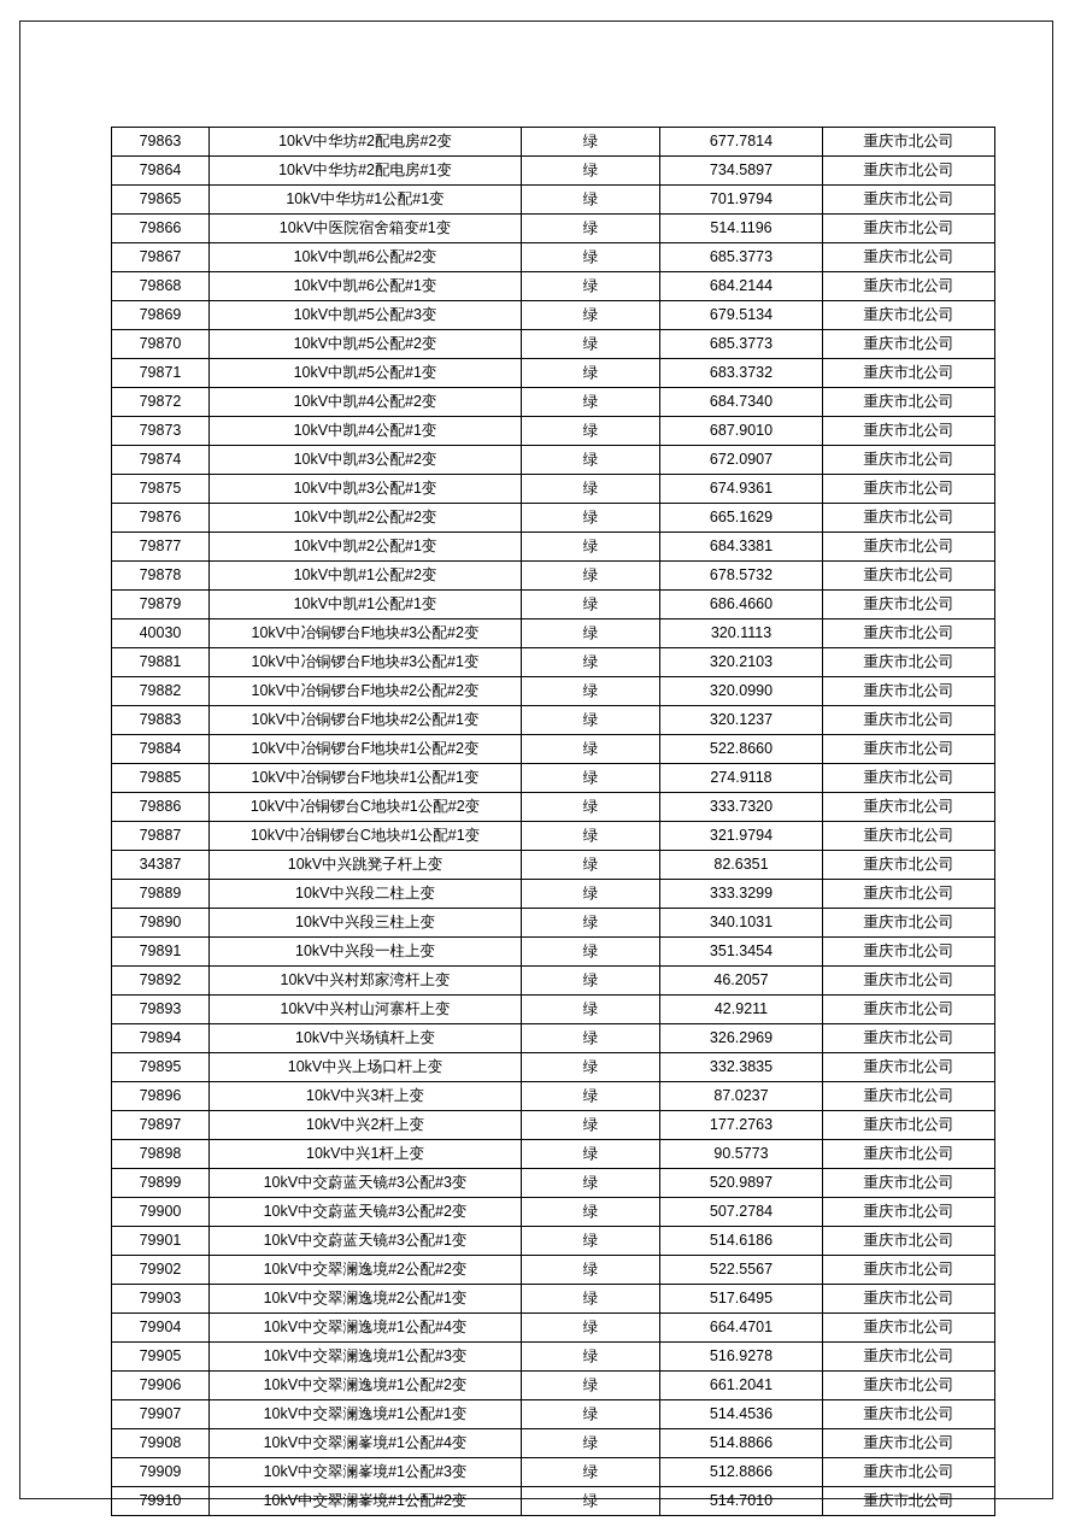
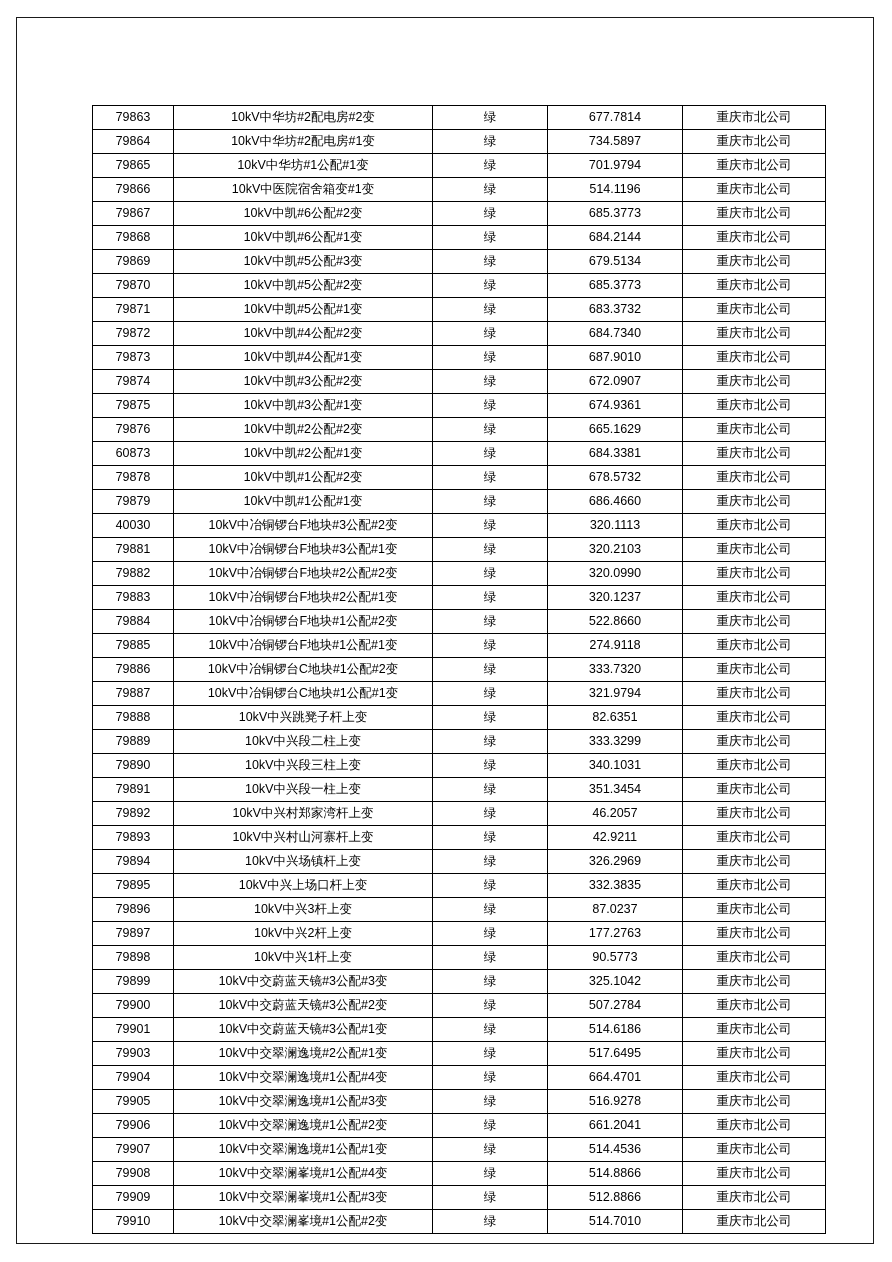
  79863	10kV中华坊#2配电房#2变	绿	677.7814	重庆市北公司
  79864	10kV中华坊#2配电房#1变	绿	734.5897	重庆市北公司
  79865	10kV中华坊#1公配#1变	绿	701.9794	重庆市北公司
  79866	10kV中医院宿舍箱变#1变	绿	514.1196	重庆市北公司
  79867	10kV中凯#6公配#2变	绿	685.3773	重庆市北公司
  79868	10kV中凯#6公配#1变	绿	684.2144	重庆市北公司
  79869	10kV中凯#5公配#3变	绿	679.5134	重庆市北公司
  79870	10kV中凯#5公配#2变	绿	685.3773	重庆市北公司
  79871	10kV中凯#5公配#1变	绿	683.3732	重庆市北公司
  79872	10kV中凯#4公配#2变	绿	684.7340	重庆市北公司
  79873	10kV中凯#4公配#1变	绿	687.9010	重庆市北公司
  79874	10kV中凯#3公配#2变	绿	672.0907	重庆市北公司
  79875	10kV中凯#3公配#1变	绿	674.9361	重庆市北公司
  79876	10kV中凯#2公配#2变	绿	665.1629	重庆市北公司
- 79877	10kV中凯#2公配#1变	绿	684.3381	重庆市北公司
+ 60873	10kV中凯#2公配#1变	绿	684.3381	重庆市北公司
  79878	10kV中凯#1公配#2变	绿	678.5732	重庆市北公司
  79879	10kV中凯#1公配#1变	绿	686.4660	重庆市北公司
  40030	10kV中冶铜锣台F地块#3公配#2变	绿	320.1113	重庆市北公司
  79881	10kV中冶铜锣台F地块#3公配#1变	绿	320.2103	重庆市北公司
  79882	10kV中冶铜锣台F地块#2公配#2变	绿	320.0990	重庆市北公司
  79883	10kV中冶铜锣台F地块#2公配#1变	绿	320.1237	重庆市北公司
  79884	10kV中冶铜锣台F地块#1公配#2变	绿	522.8660	重庆市北公司
  79885	10kV中冶铜锣台F地块#1公配#1变	绿	274.9118	重庆市北公司
  79886	10kV中冶铜锣台C地块#1公配#2变	绿	333.7320	重庆市北公司
  79887	10kV中冶铜锣台C地块#1公配#1变	绿	321.9794	重庆市北公司
- 34387	10kV中兴跳凳子杆上变	绿	82.6351	重庆市北公司
+ 79888	10kV中兴跳凳子杆上变	绿	82.6351	重庆市北公司
  79889	10kV中兴段二柱上变	绿	333.3299	重庆市北公司
  79890	10kV中兴段三柱上变	绿	340.1031	重庆市北公司
  79891	10kV中兴段一柱上变	绿	351.3454	重庆市北公司
  79892	10kV中兴村郑家湾杆上变	绿	46.2057	重庆市北公司
  79893	10kV中兴村山河寨杆上变	绿	42.9211	重庆市北公司
  79894	10kV中兴场镇杆上变	绿	326.2969	重庆市北公司
  79895	10kV中兴上场口杆上变	绿	332.3835	重庆市北公司
  79896	10kV中兴3杆上变	绿	87.0237	重庆市北公司
  79897	10kV中兴2杆上变	绿	177.2763	重庆市北公司
  79898	10kV中兴1杆上变	绿	90.5773	重庆市北公司
- 79899	10kV中交蔚蓝天镜#3公配#3变	绿	520.9897	重庆市北公司
+ 79899	10kV中交蔚蓝天镜#3公配#3变	绿	325.1042	重庆市北公司
  79900	10kV中交蔚蓝天镜#3公配#2变	绿	507.2784	重庆市北公司
  79901	10kV中交蔚蓝天镜#3公配#1变	绿	514.6186	重庆市北公司
- 79902	10kV中交翠澜逸境#2公配#2变	绿	522.5567	重庆市北公司
  79903	10kV中交翠澜逸境#2公配#1变	绿	517.6495	重庆市北公司
  79904	10kV中交翠澜逸境#1公配#4变	绿	664.4701	重庆市北公司
  79905	10kV中交翠澜逸境#1公配#3变	绿	516.9278	重庆市北公司
  79906	10kV中交翠澜逸境#1公配#2变	绿	661.2041	重庆市北公司
  79907	10kV中交翠澜逸境#1公配#1变	绿	514.4536	重庆市北公司
  79908	10kV中交翠澜峯境#1公配#4变	绿	514.8866	重庆市北公司
  79909	10kV中交翠澜峯境#1公配#3变	绿	512.8866	重庆市北公司
  79910	10kV中交翠澜峯境#1公配#2变	绿	514.7010	重庆市北公司
